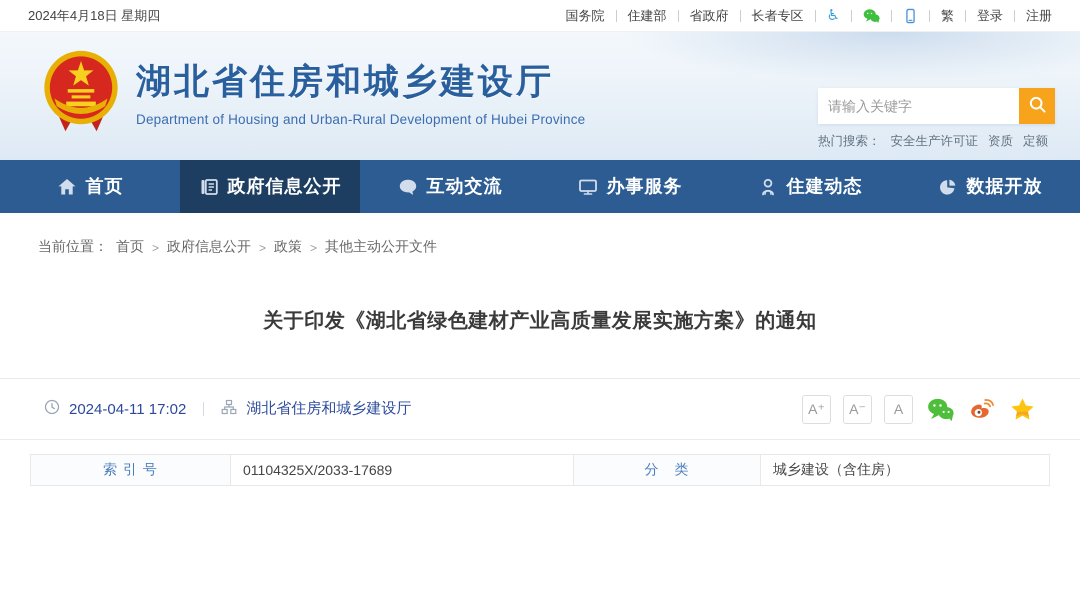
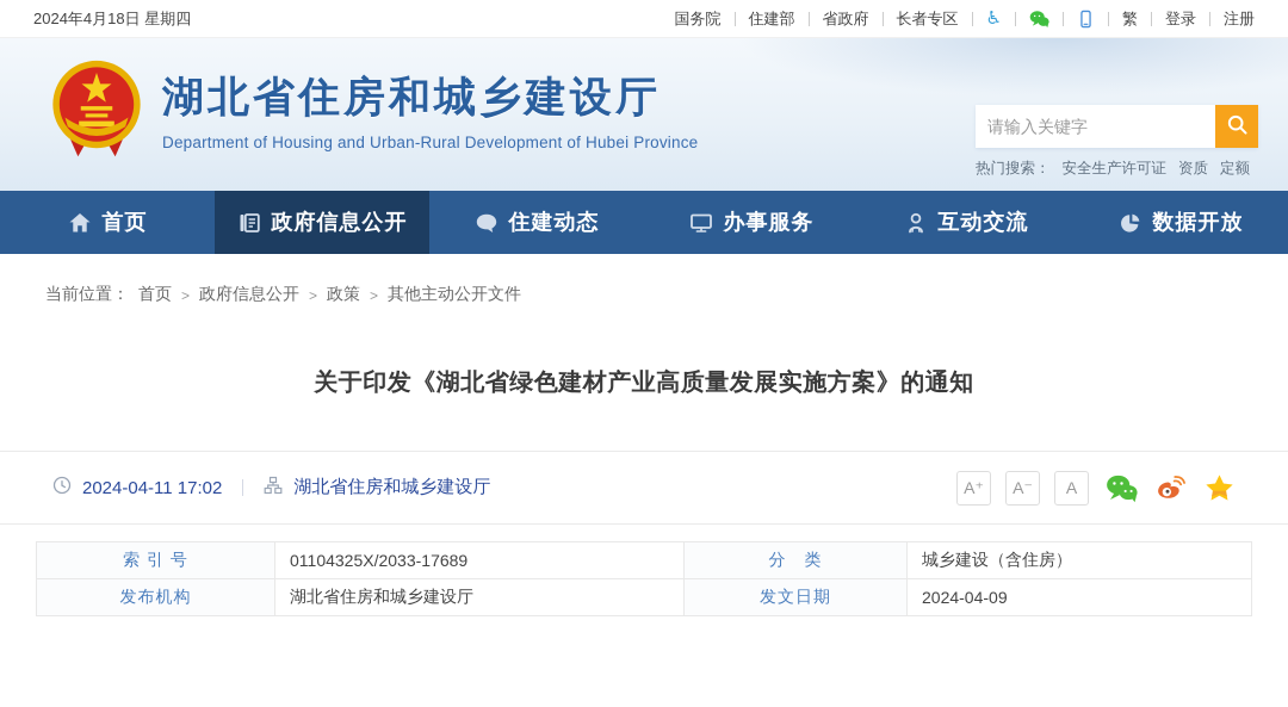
  2024年4月18日 星期四
  国务院
  住建部
  省政府
  长者专区
  ♿
  繁
  登录
  注册
  湖北省住房和城乡建设厅
  Department of Housing and Urban-Rural Development of Hubei Province
  请输入关键字
  热门搜索：
  安全生产许可证
  资质
  定额
  首页
  政府信息公开
- 互动交流
+ 住建动态
  办事服务
- 住建动态
+ 互动交流
  数据开放
  当前位置：
  首页
  >
  政府信息公开
  >
  政策
  >
  其他主动公开文件
  关于印发《湖北省绿色建材产业高质量发展实施方案》的通知
  2024-04-11 17:02
  湖北省住房和城乡建设厅
  A⁺
  A⁻
  A
  索 引 号	01104325X/2033-17689	分 类	城乡建设（含住房）
+ 发布机构	湖北省住房和城乡建设厅	发文日期	2024-04-09
